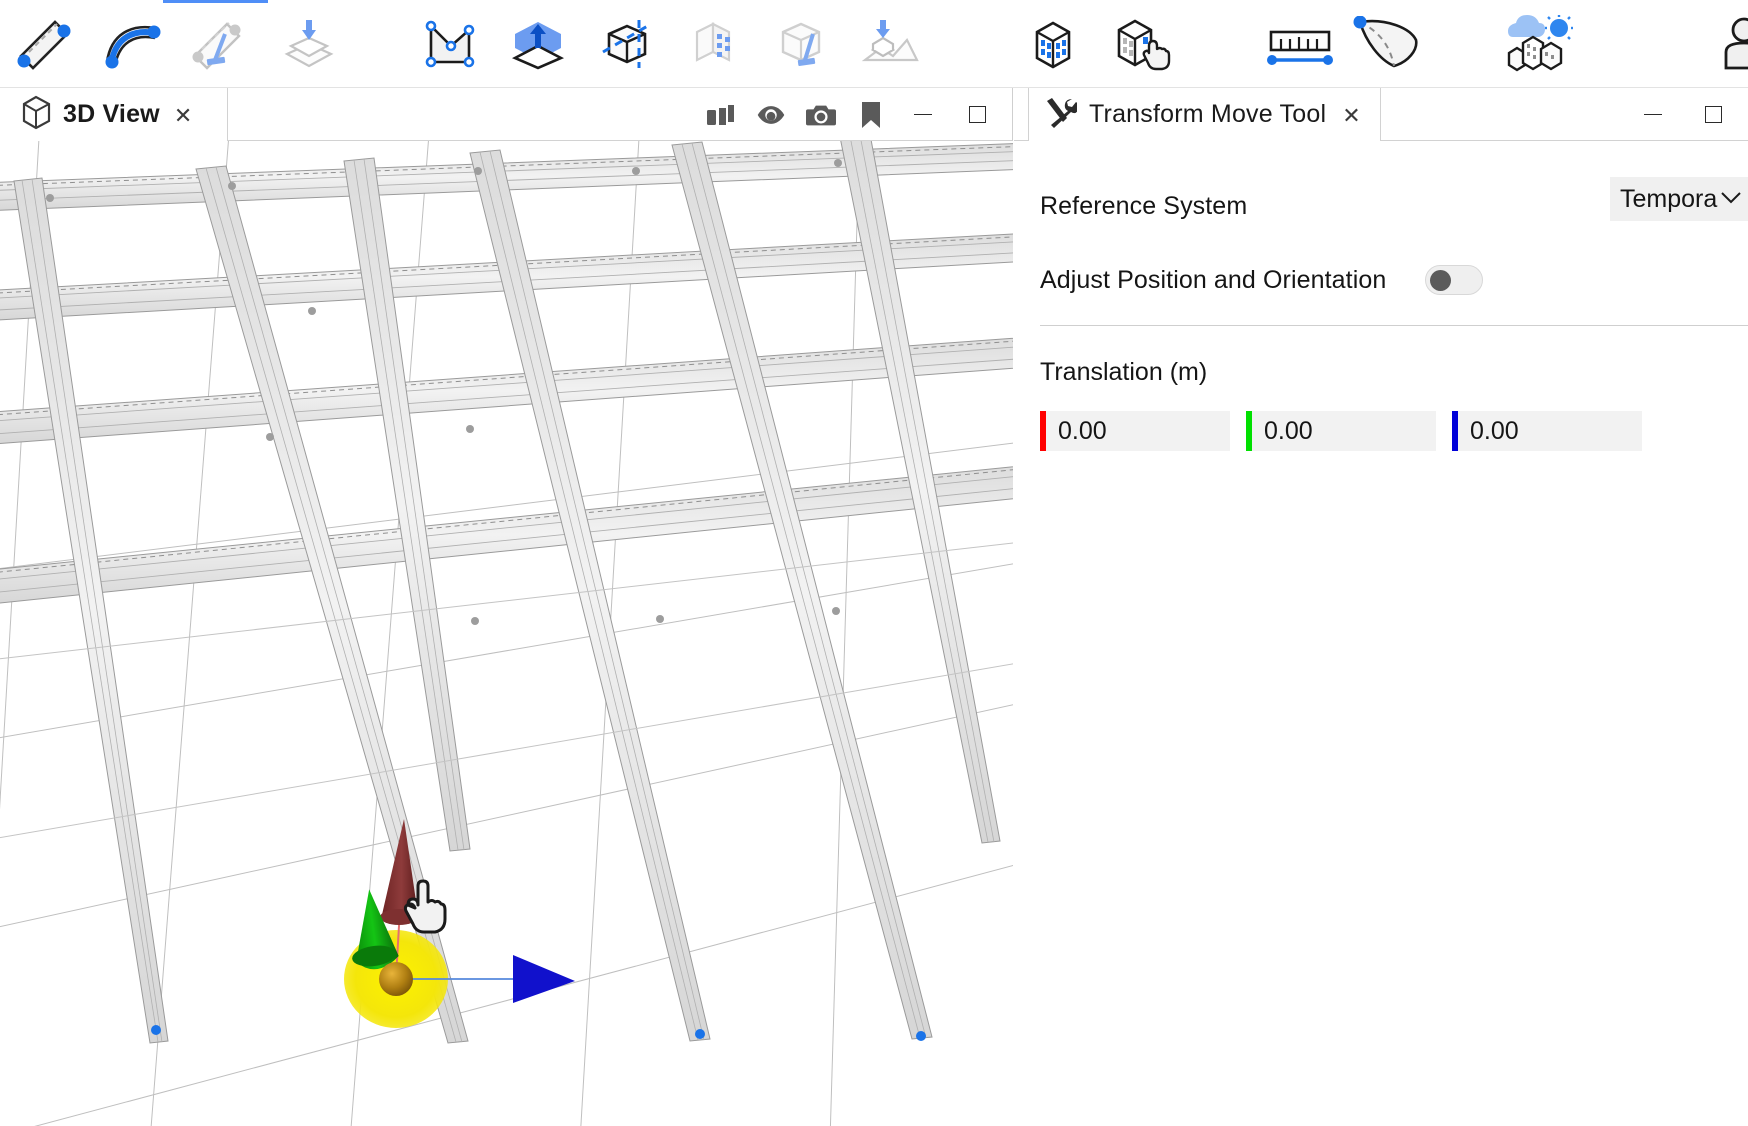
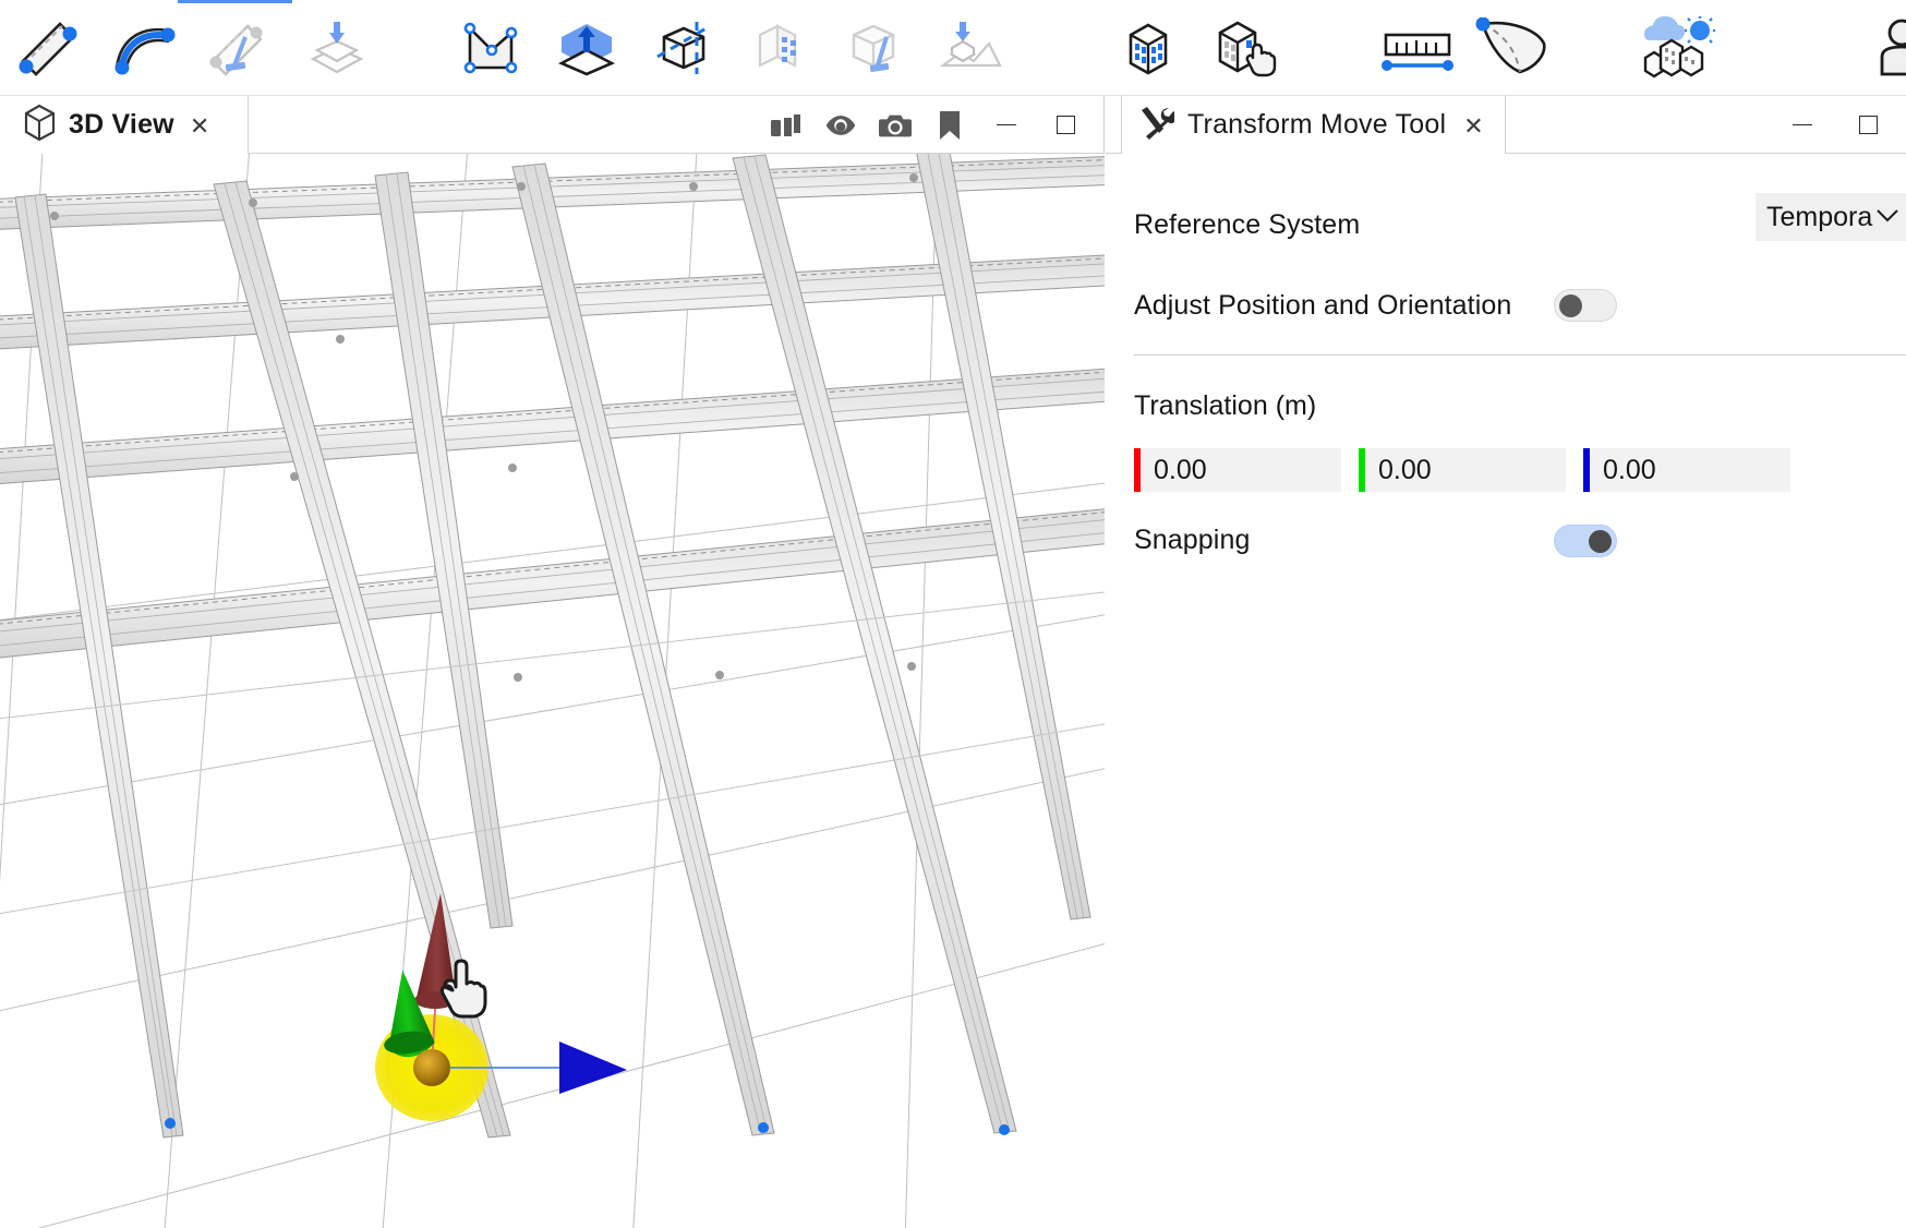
  3D View
  ✕
  Transform Move Tool
  ✕
  Reference System
  Tempora
  Adjust Position and Orientation
  Translation (m)
  0.00
  0.00
  0.00
+ Snapping
